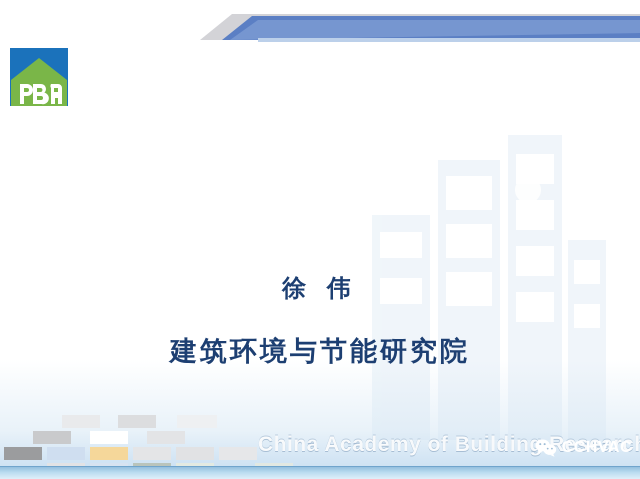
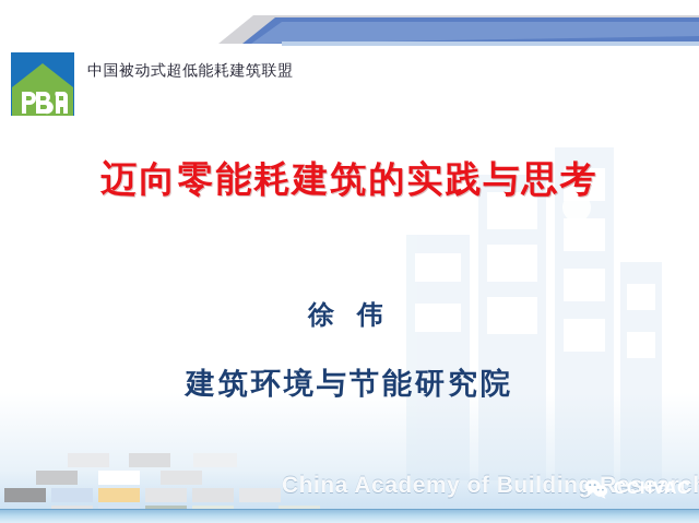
+ 中国被动式超低能耗建筑联盟
+ 迈向零能耗建筑的实践与思考
  徐 伟
  建筑环境与节能研究院
  China Academy of Buildin Researc
  CCHVAC
